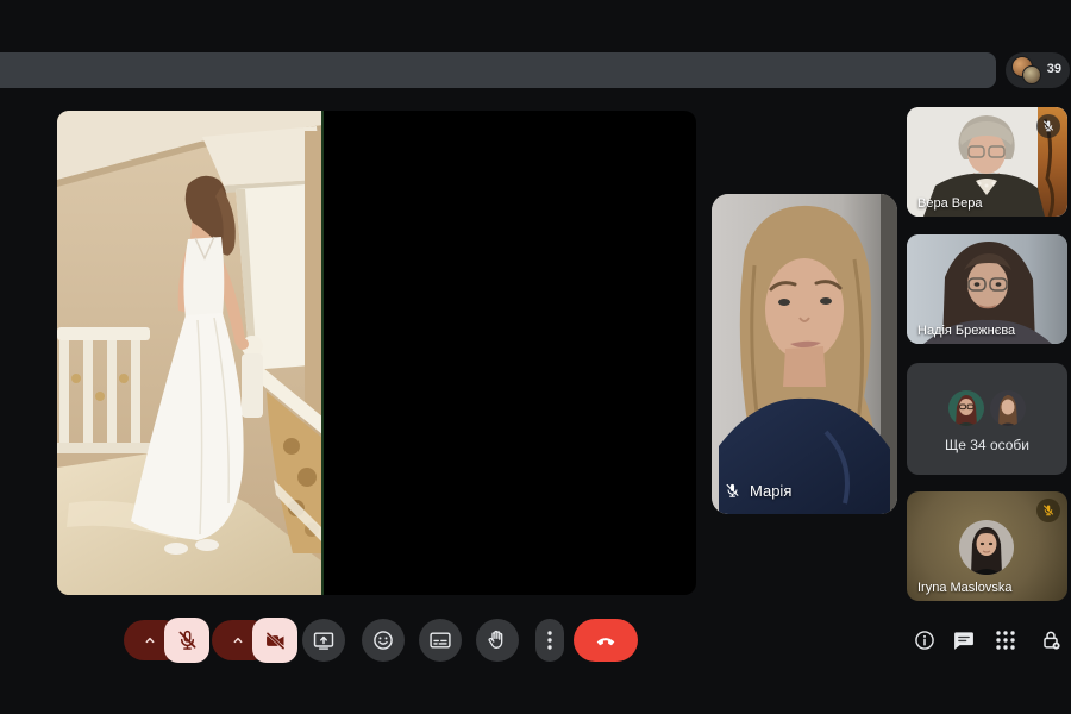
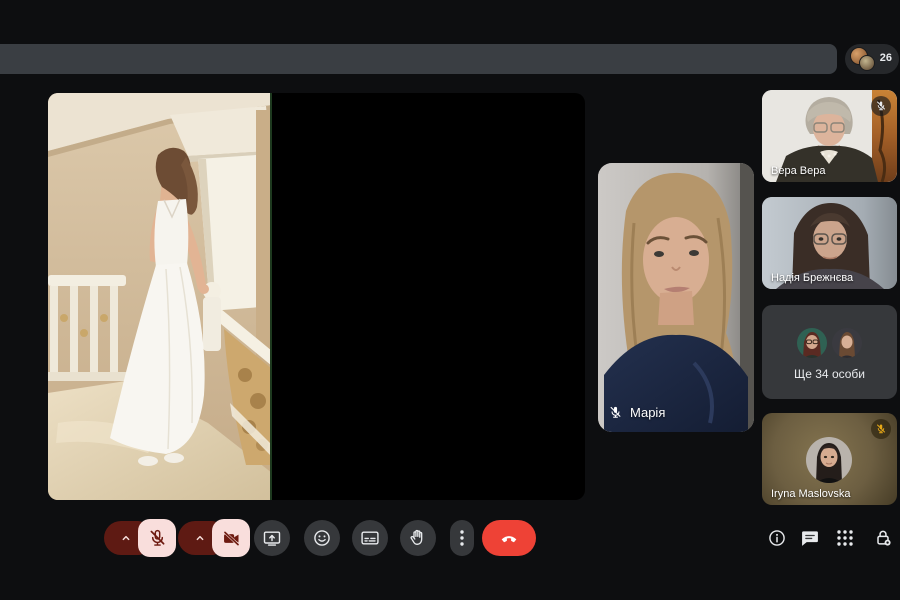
- 39
+ 26
  Марія
  Вера Вера
  Надія Брежнєва
  Ще 34 особи
  Iryna Maslovska
